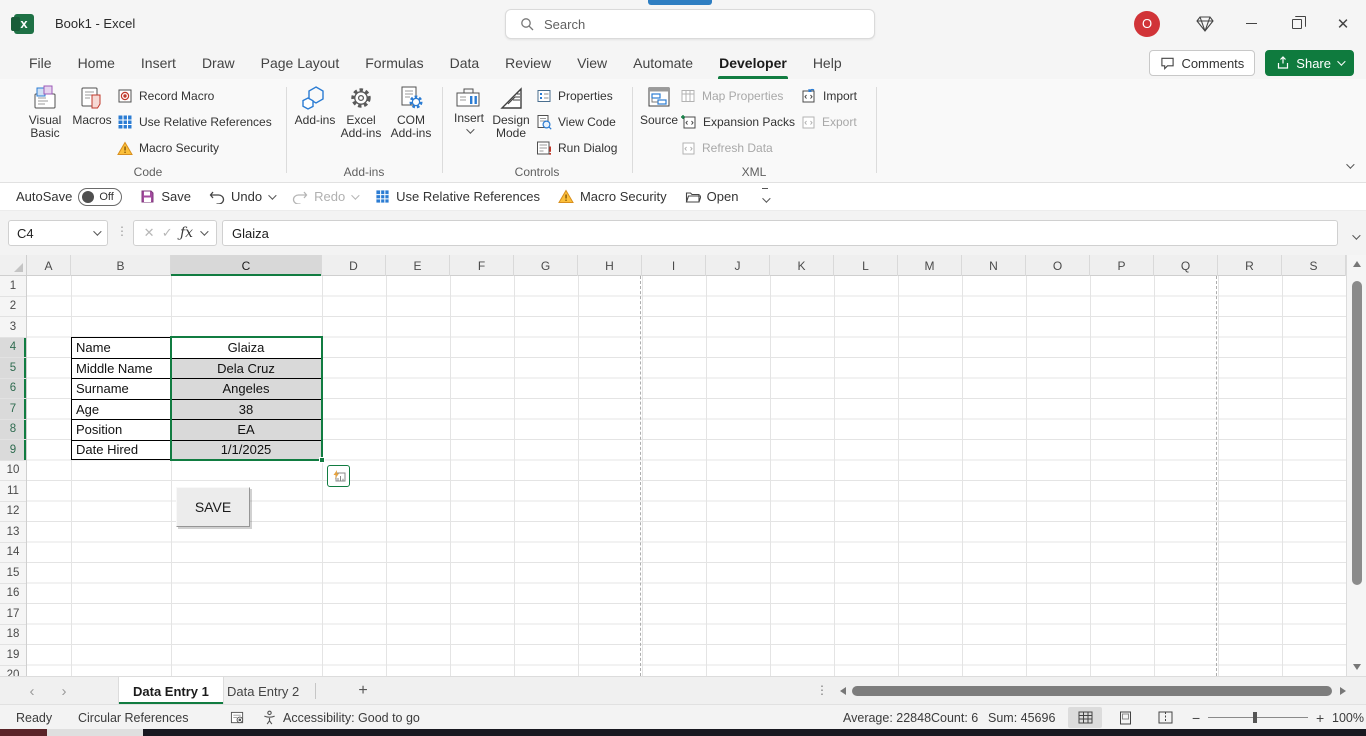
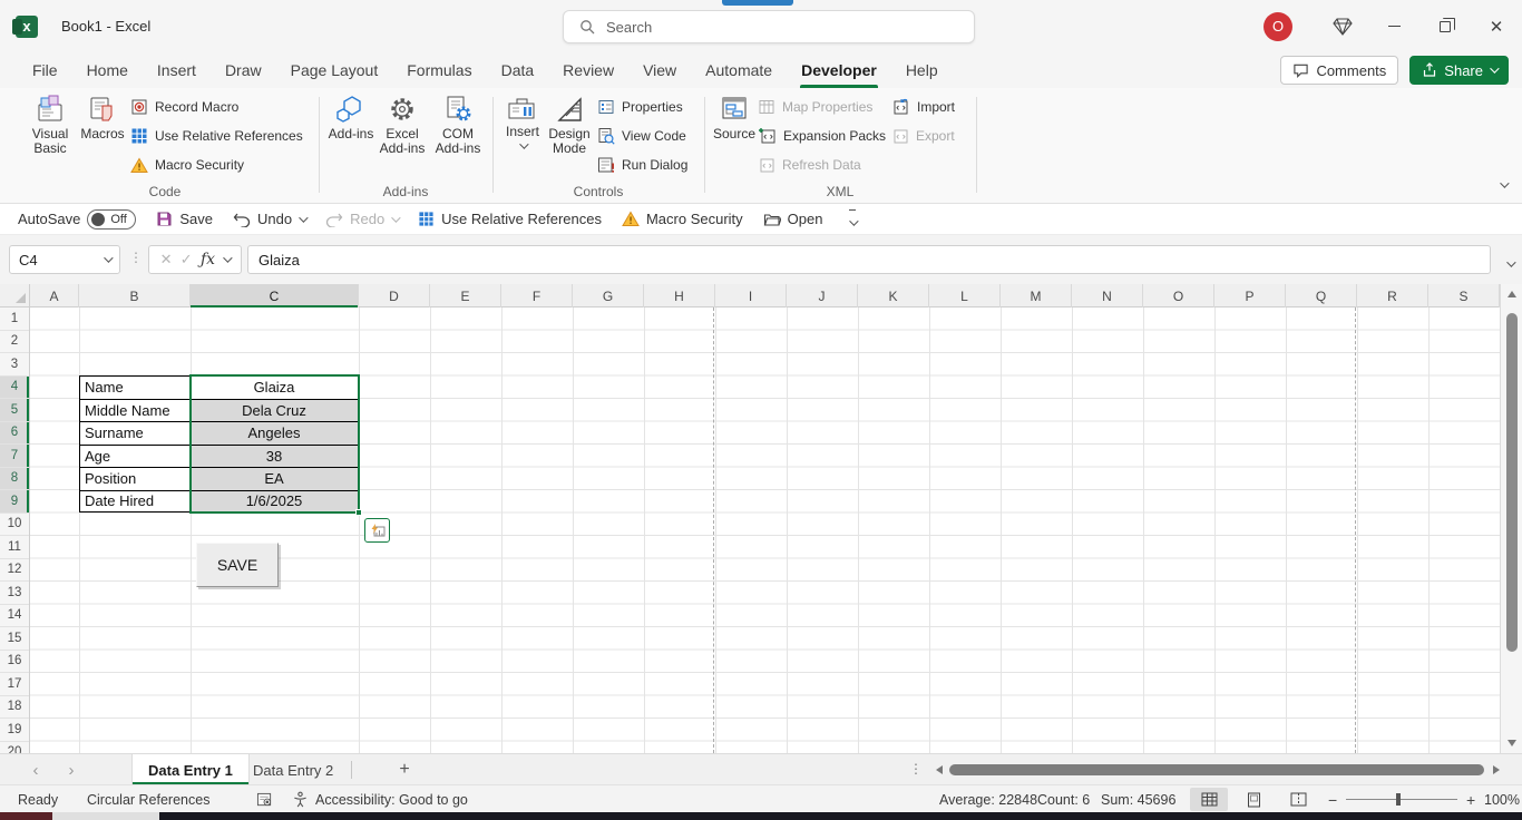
  x
  Book1 - Excel
  Search
  O
  ✕
  File
  Home
  Insert
  Draw
  Page Layout
  Formulas
  Data
  Review
  View
  Automate
  Developer
  Help
  Comments
  Share
  Visual Basic
  Macros
  Record Macro
  Use Relative References
  Macro Security
  Code
  Add-ins
  Excel Add-ins
  COM Add-ins
  Add-ins
  Insert
  Design Mode
  Properties
  View Code
  Run Dialog
  Controls
  Source
  Map Properties
  Expansion Packs
  Refresh Data
  Import
  Export
  XML
  AutoSave
  Off
  Save
  Undo
  Redo
  Use Relative References
  Macro Security
  Open
  C4
  ⋮
  ✕
  ✓
  ƒx
  Glaiza
  A
  B
  C
  D
  E
  F
  G
  H
  I
  J
  K
  L
  M
  N
  O
  P
  Q
  R
  S
  1
  2
  3
  4
  5
  6
  7
  8
  9
  10
  11
  12
  13
  14
  15
  16
  17
  18
  19
  Name
  Glaiza
  Middle Name
  Dela Cruz
  Surname
  Angeles
  Age
  38
  Position
  EA
  Date Hired
- 1/1/2025
+ 1/6/2025
  SAVE
  ‹
  ›
  Data Entry 1
  Data Entry 2
  +
  ⋮
  Ready
  Circular References
  Accessibility: Good to go
  Average: 22848
  Count: 6
  Sum: 45696
  −
  +
  100%
